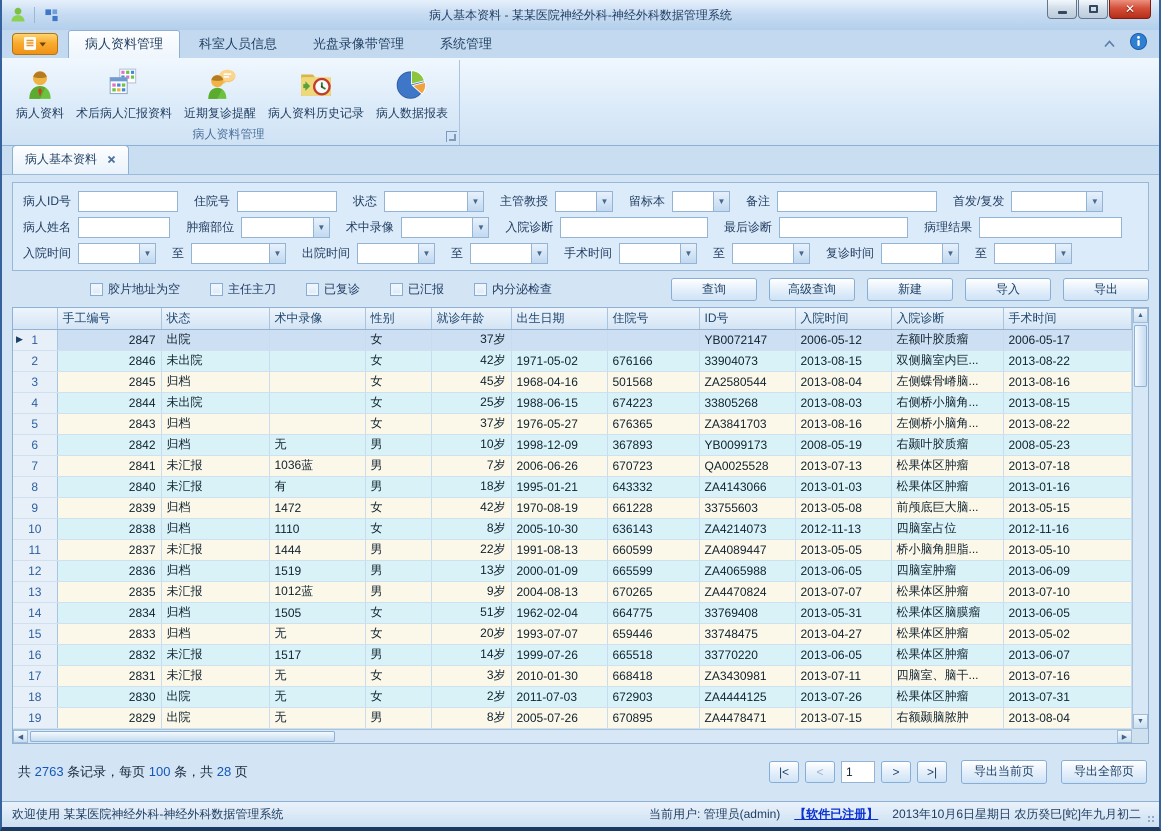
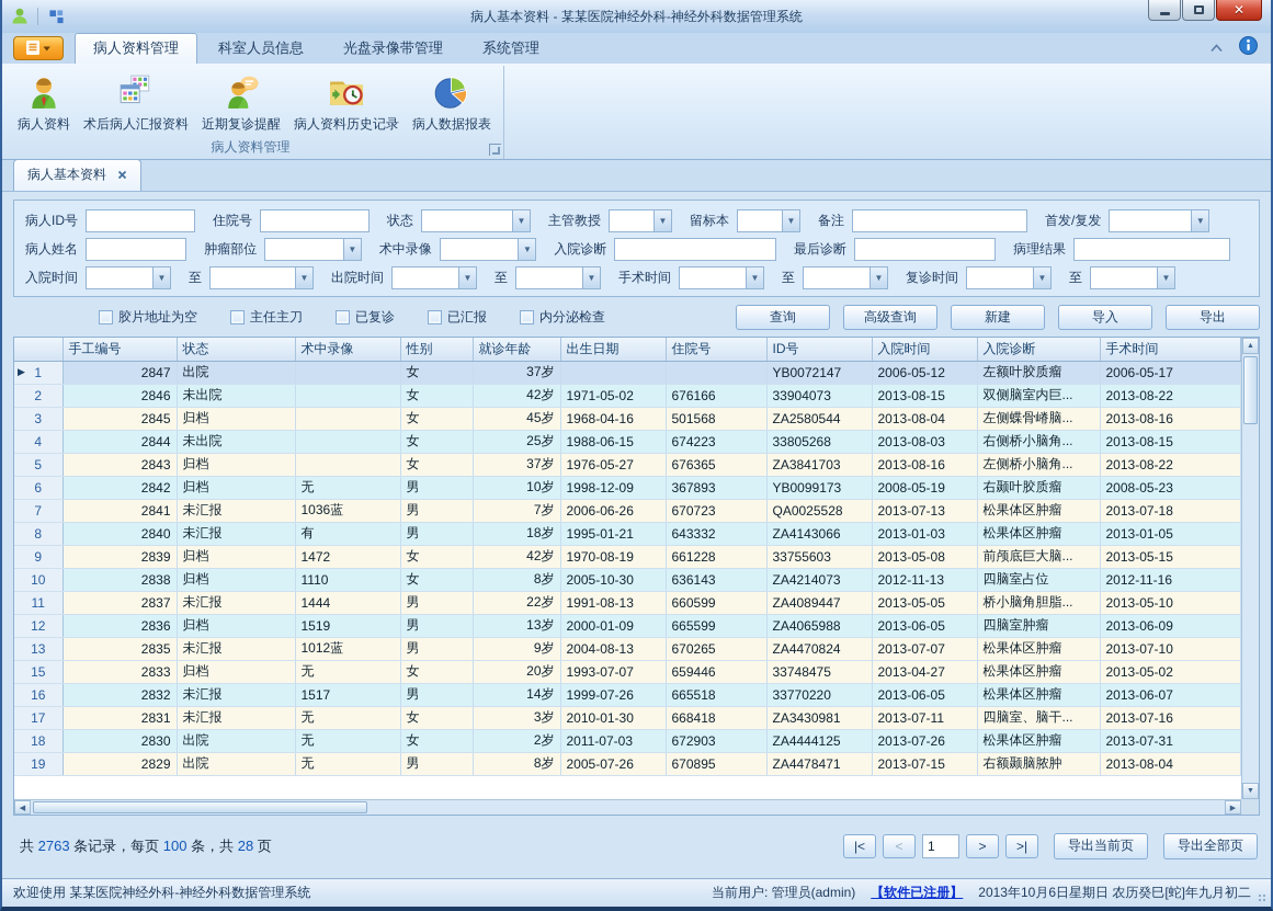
  病人基本资料 - 某某医院神经外科-神经外科数据管理系统
  ✕
  病人资料管理
  科室人员信息
  光盘录像带管理
  系统管理
  病人资料
  术后病人汇报资料
  近期复诊提醒
  病人资料历史记录
  病人数据报表
  病人资料管理
  病人基本资料
  病人ID号
  住院号
  状态
  ▼
  主管教授
  ▼
  留标本
  ▼
  备注
  首发/复发
  ▼
  病人姓名
  肿瘤部位
  ▼
  术中录像
  ▼
  入院诊断
  最后诊断
  病理结果
  入院时间
  ▼
  至
  ▼
  出院时间
  ▼
  至
  ▼
  手术时间
  ▼
  至
  ▼
  复诊时间
  ▼
  至
  ▼
  胶片地址为空
  主任主刀
  已复诊
  已汇报
  内分泌检查
  查询
  高级查询
  新建
  导入
  导出
  	手工编号	状态	术中录像	性别	就诊年龄	出生日期	住院号	ID号	入院时间	入院诊断	手术时间
  ▶ 1	2847	出院		女	37岁			YB0072147	2006-05-12	左额叶胶质瘤	2006-05-17
  2	2846	未出院		女	42岁	1971-05-02	676166	33904073	2013-08-15	双侧脑室内巨...	2013-08-22
  3	2845	归档		女	45岁	1968-04-16	501568	ZA2580544	2013-08-04	左侧蝶骨嵴脑...	2013-08-16
  4	2844	未出院		女	25岁	1988-06-15	674223	33805268	2013-08-03	右侧桥小脑角...	2013-08-15
  5	2843	归档		女	37岁	1976-05-27	676365	ZA3841703	2013-08-16	左侧桥小脑角...	2013-08-22
  6	2842	归档	无	男	10岁	1998-12-09	367893	YB0099173	2008-05-19	右颞叶胶质瘤	2008-05-23
  7	2841	未汇报	1036蓝	男	7岁	2006-06-26	670723	QA0025528	2013-07-13	松果体区肿瘤	2013-07-18
- 8	2840	未汇报	有	男	18岁	1995-01-21	643332	ZA4143066	2013-01-03	松果体区肿瘤	2013-01-16
+ 8	2840	未汇报	有	男	18岁	1995-01-21	643332	ZA4143066	2013-01-03	松果体区肿瘤	2013-01-05
  9	2839	归档	1472	女	42岁	1970-08-19	661228	33755603	2013-05-08	前颅底巨大脑...	2013-05-15
  10	2838	归档	1110	女	8岁	2005-10-30	636143	ZA4214073	2012-11-13	四脑室占位	2012-11-16
  11	2837	未汇报	1444	男	22岁	1991-08-13	660599	ZA4089447	2013-05-05	桥小脑角胆脂...	2013-05-10
  12	2836	归档	1519	男	13岁	2000-01-09	665599	ZA4065988	2013-06-05	四脑室肿瘤	2013-06-09
  13	2835	未汇报	1012蓝	男	9岁	2004-08-13	670265	ZA4470824	2013-07-07	松果体区肿瘤	2013-07-10
- 14	2834	归档	1505	女	51岁	1962-02-04	664775	33769408	2013-05-31	松果体区脑膜瘤	2013-06-05
  15	2833	归档	无	女	20岁	1993-07-07	659446	33748475	2013-04-27	松果体区肿瘤	2013-05-02
  16	2832	未汇报	1517	男	14岁	1999-07-26	665518	33770220	2013-06-05	松果体区肿瘤	2013-06-07
  17	2831	未汇报	无	女	3岁	2010-01-30	668418	ZA3430981	2013-07-11	四脑室、脑干...	2013-07-16
  18	2830	出院	无	女	2岁	2011-07-03	672903	ZA4444125	2013-07-26	松果体区肿瘤	2013-07-31
  19	2829	出院	无	男	8岁	2005-07-26	670895	ZA4478471	2013-07-15	右额颞脑脓肿	2013-08-04
  共 2763 条记录，每页 100 条，共 28 页
  |<
  <
  1
  >
  >|
  导出当前页
  导出全部页
  欢迎使用 某某医院神经外科-神经外科数据管理系统
  当前用户: 管理员(admin)
  【软件已注册】
  2013年10月6日星期日 农历癸巳[蛇]年九月初二
